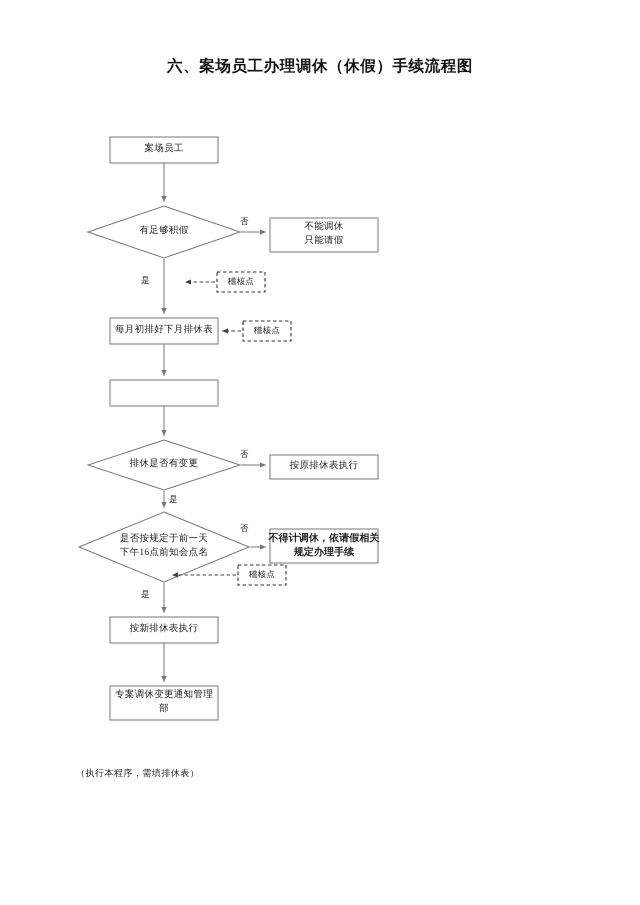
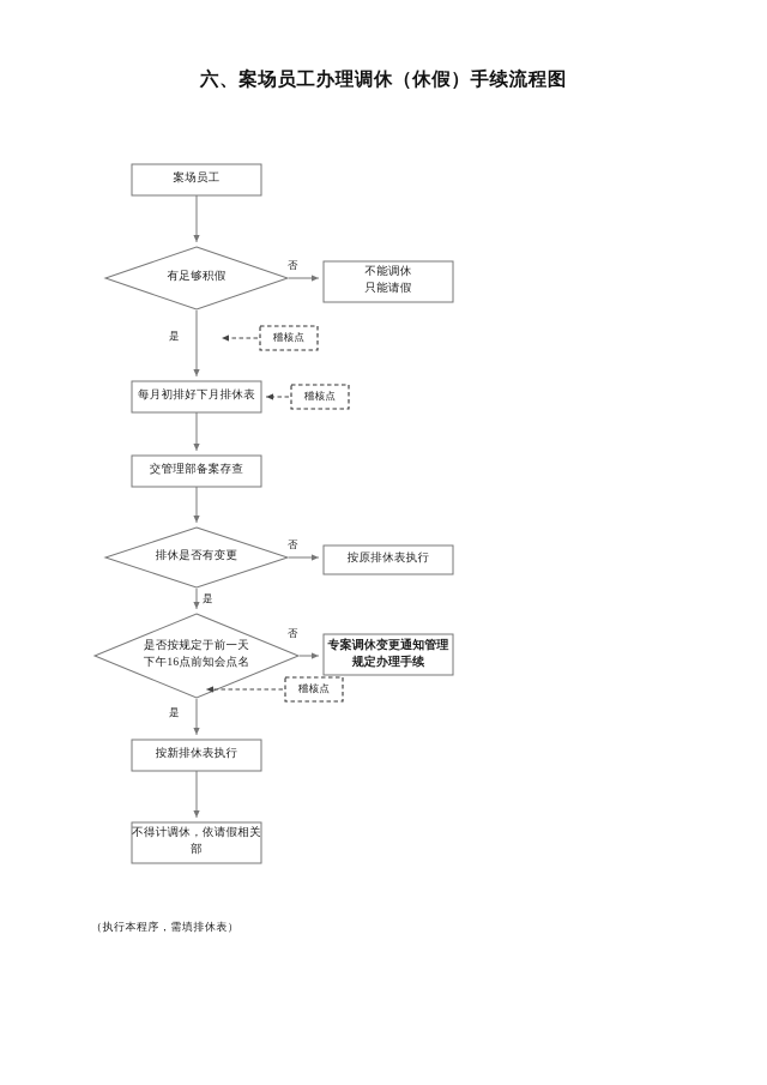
  六、案场员工办理调休（休假）手续流程图
  案场员工
  有足够积假
  不能调休
  只能请假
  每月初排好下月排休表
+ 交管理部备案存查
  排休是否有变更
  按原排休表执行
  是否按规定于前一天
  下午16点前知会点名
- 不得计调休，依请假相关
+ 专案调休变更通知管理
  规定办理手续
  按新排休表执行
- 专案调休变更通知管理
+ 不得计调休，依请假相关
  部
  稽核点
  稽核点
  稽核点
  否
  是
  否
  是
  否
  是
  （执行本程序，需填排休表）
